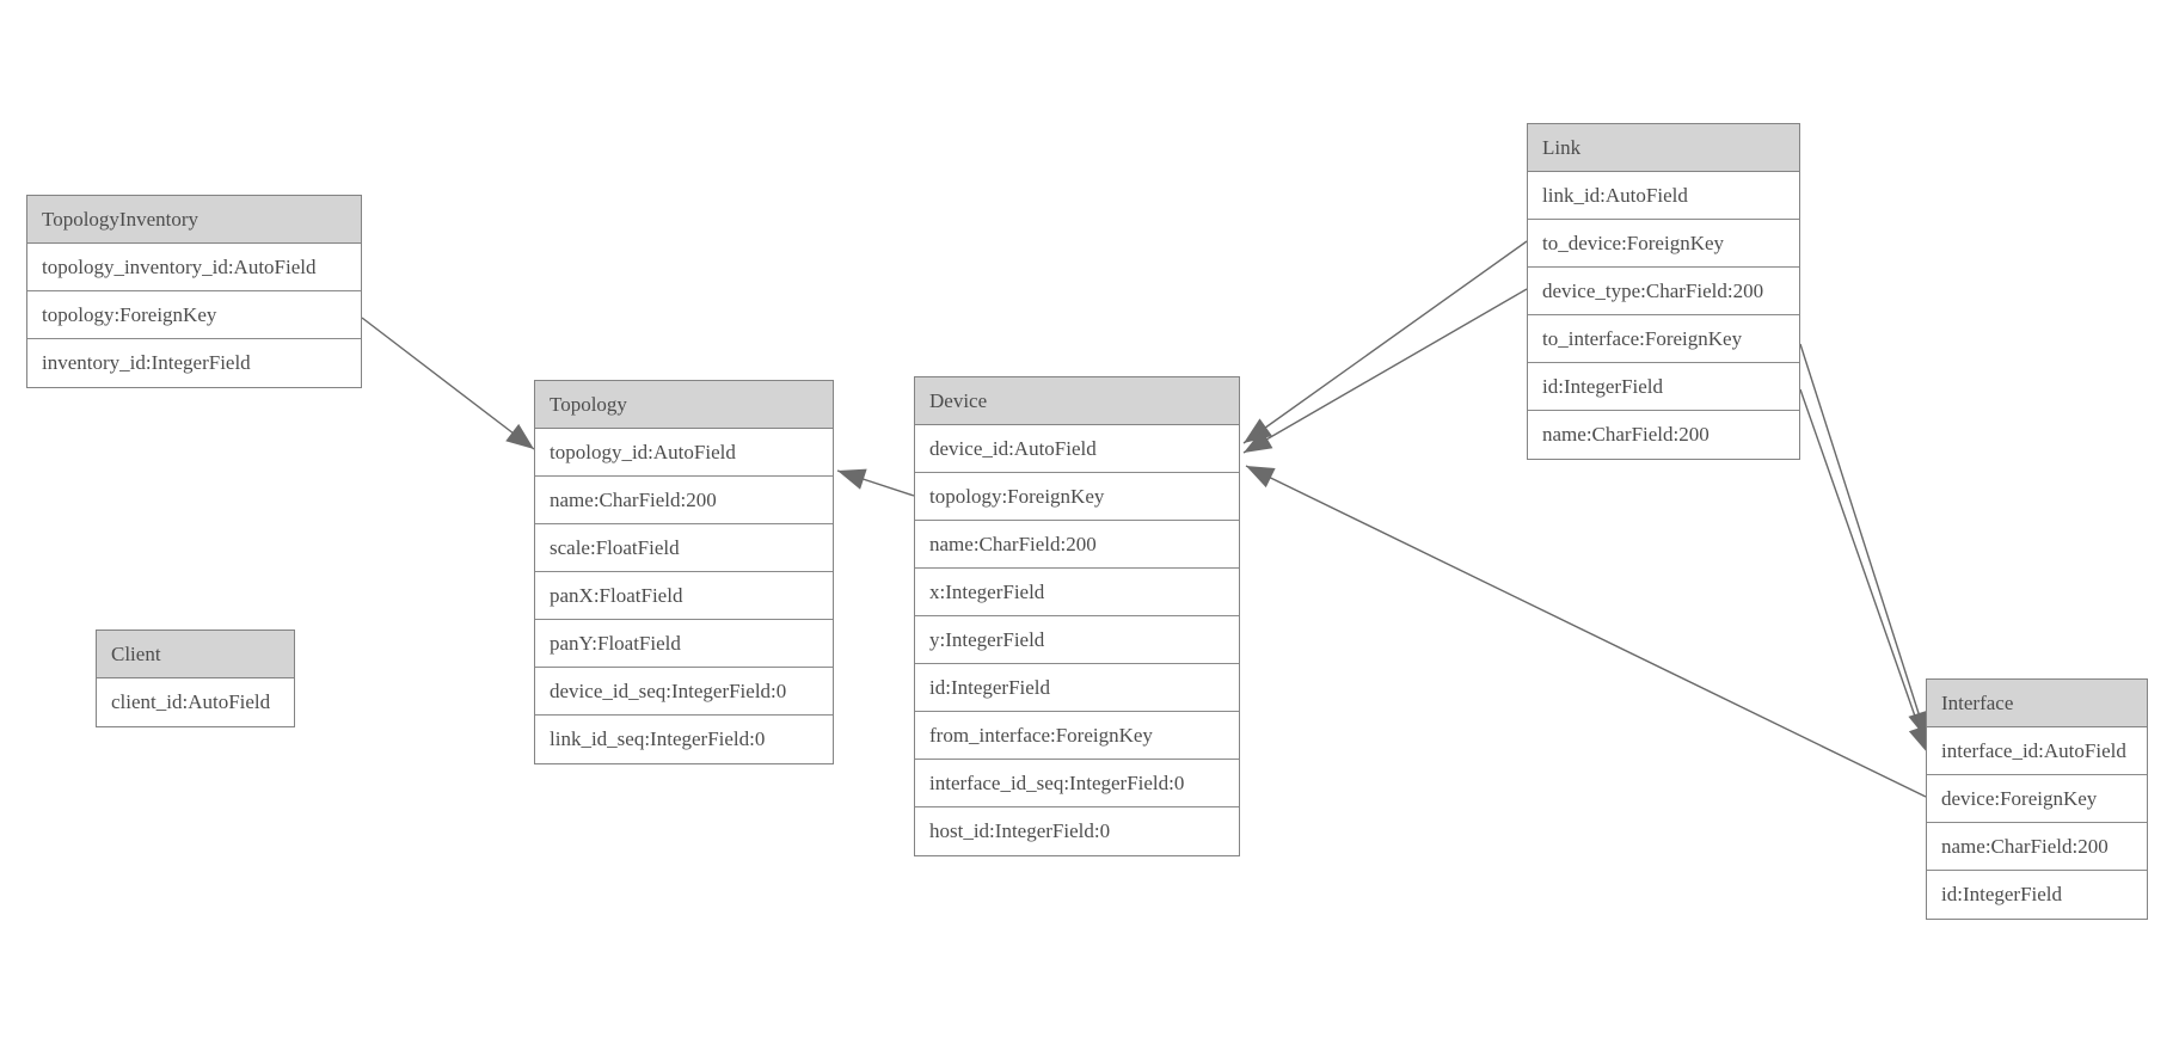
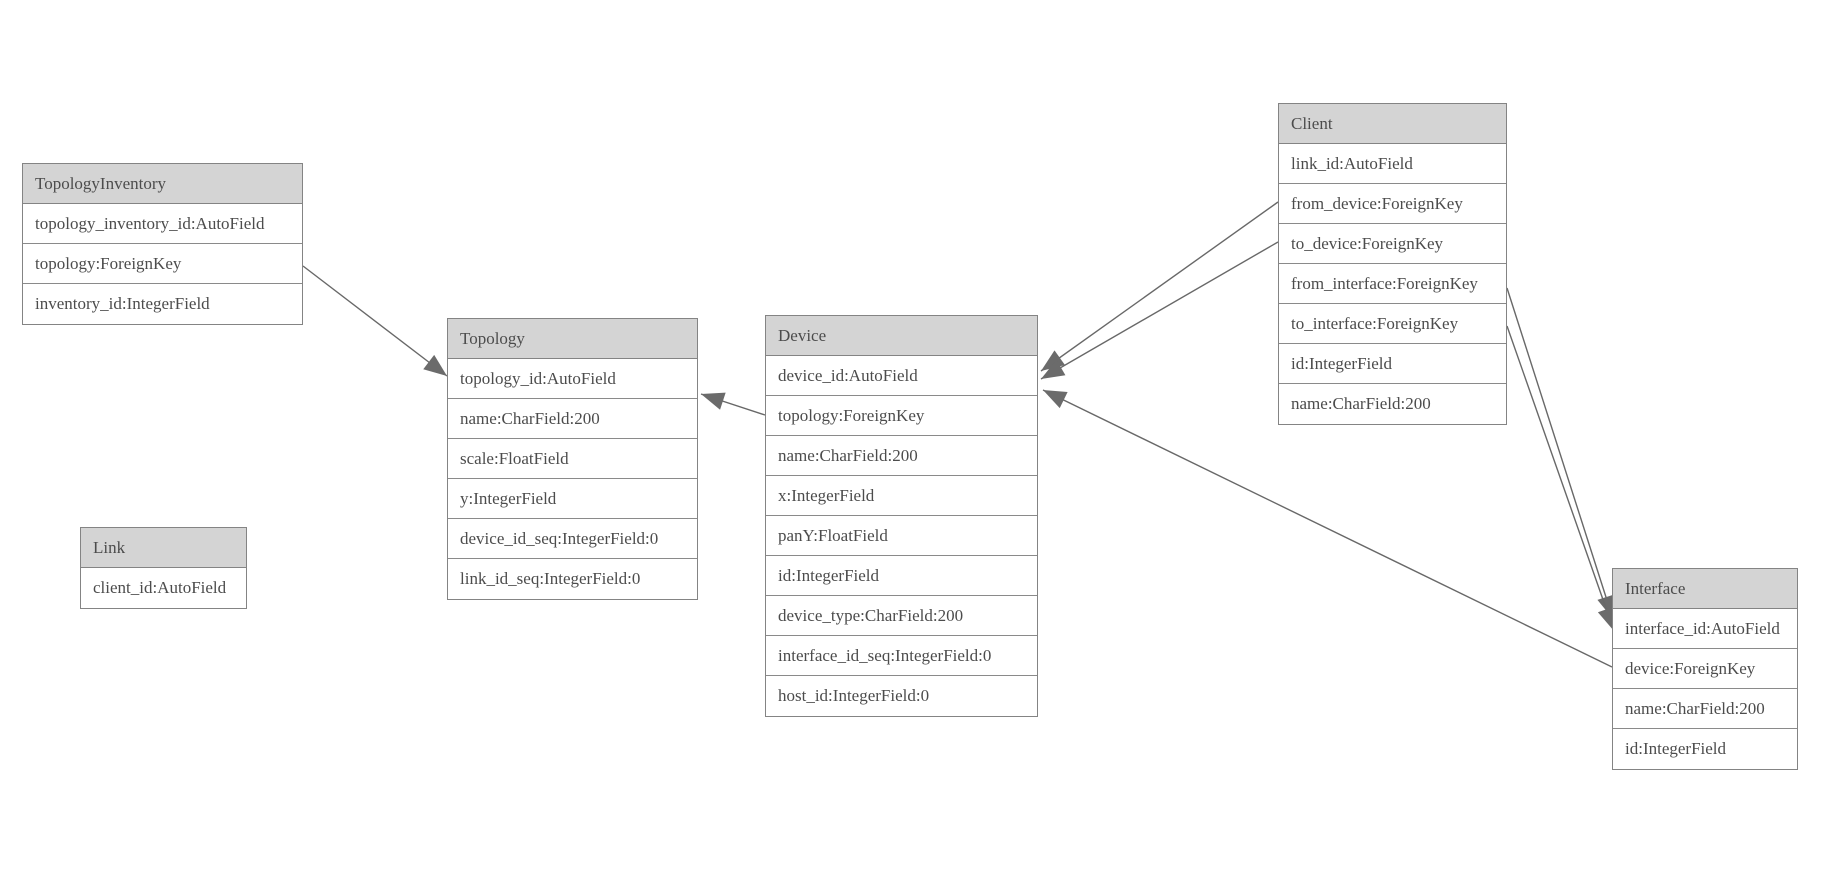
  TopologyInventory
  topology_inventory_id:AutoField
  topology:ForeignKey
  inventory_id:IntegerField
  Topology
  topology_id:AutoField
  name:CharField:200
  scale:FloatField
- panX:FloatField
- panY:FloatField
+ y:IntegerField
  device_id_seq:IntegerField:0
  link_id_seq:IntegerField:0
- Client
+ Link
  client_id:AutoField
  Device
  device_id:AutoField
  topology:ForeignKey
  name:CharField:200
  x:IntegerField
- y:IntegerField
+ panY:FloatField
  id:IntegerField
- from_interface:ForeignKey
+ device_type:CharField:200
  interface_id_seq:IntegerField:0
  host_id:IntegerField:0
- Link
+ Client
  link_id:AutoField
+ from_device:ForeignKey
  to_device:ForeignKey
- device_type:CharField:200
+ from_interface:ForeignKey
  to_interface:ForeignKey
  id:IntegerField
  name:CharField:200
  Interface
  interface_id:AutoField
  device:ForeignKey
  name:CharField:200
  id:IntegerField
